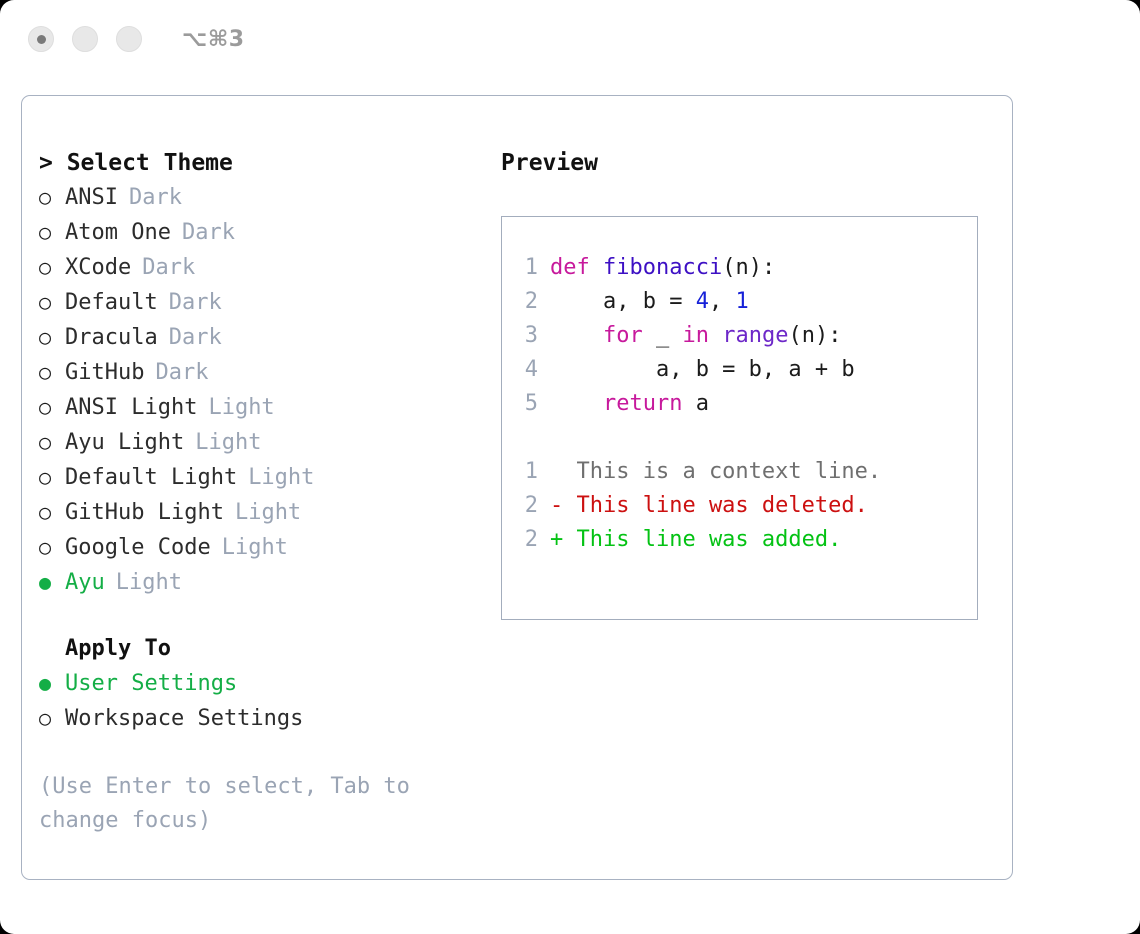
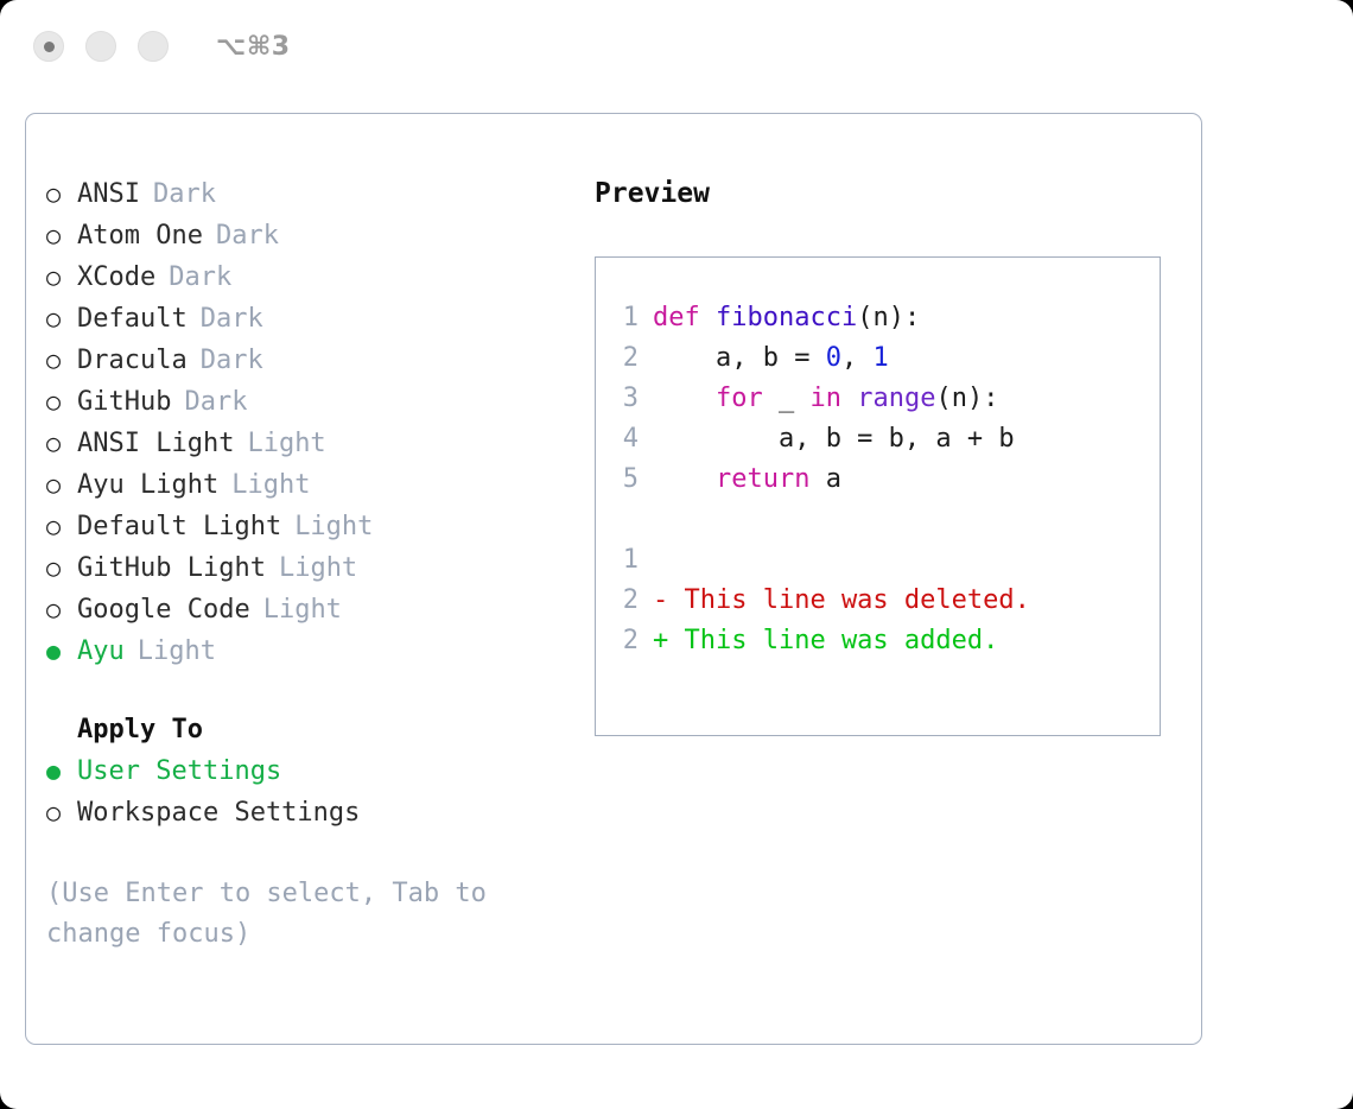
  ⌥⌘3
- > Select Theme
  ○
  ANSI
  Dark
  ○
  Atom One
  Dark
  ○
  XCode
  Dark
  ○
  Default
  Dark
  ○
  Dracula
  Dark
  ○
  GitHub
  Dark
  ○
  ANSI Light
  Light
  ○
  Ayu Light
  Light
  ○
  Default Light
  Light
  ○
  GitHub Light
  Light
  ○
  Google Code
  Light
  ●
  Ayu
  Light
  Apply To
  ●
  User Settings
  ○
  Workspace Settings
  (Use Enter to select, Tab to change focus)
  Preview
  1
  def fibonacci(n):
  2
- a, b = 4, 1
+ a, b = 0, 1
  3
  for _ in range(n):
  4
  a, b = b, a + b
  5
  return a
  1
- This is a context line.
  2
  - This line was deleted.
  2
  + This line was added.
